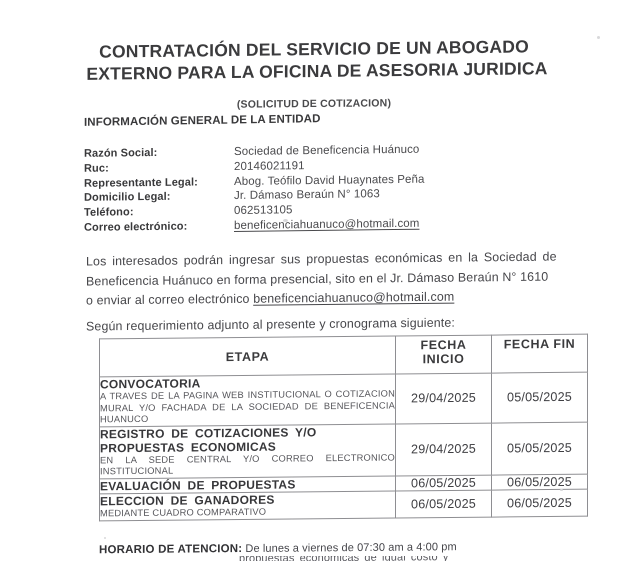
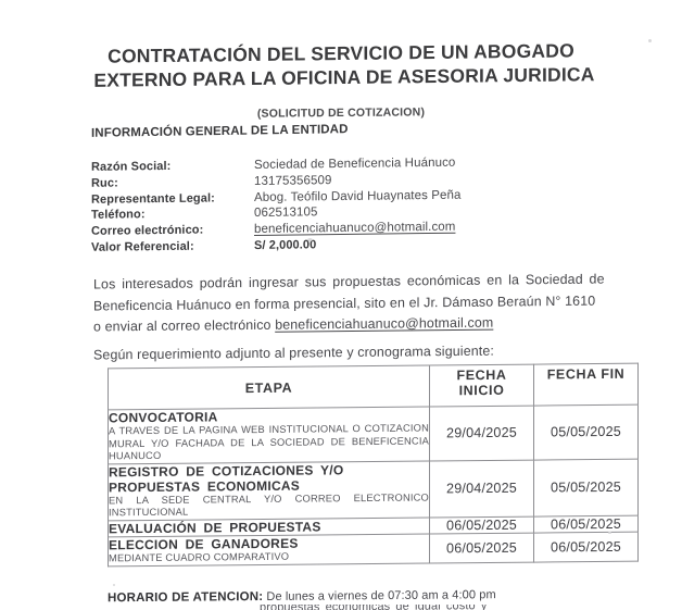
  CONTRATACIÓN DEL SERVICIO DE UN ABOGADO
  EXTERNO PARA LA OFICINA DE ASESORIA JURIDICA
  (SOLICITUD DE COTIZACION)
  INFORMACIÓN GENERAL DE LA ENTIDAD
  Razón Social:
  Sociedad de Beneficencia Huánuco
  Ruc:
- 20146021191
+ 13175356509
  Representante Legal:
  Abog. Teófilo David Huaynates Peña
- Domicilio Legal:
- Jr. Dámaso Beraún N° 1063
  Teléfono:
  062513105
  Correo electrónico:
  beneficenciahuanuco@hotmail.com
+ Valor Referencial:
+ S/ 2,000.00
  Los interesados podrán ingresar sus propuestas económicas en la Sociedad de
  Beneficencia Huánuco en forma presencial, sito en el Jr. Dámaso Beraún N° 1610
  o enviar al correo electrónico beneficenciahuanuco@hotmail.com
  Según requerimiento adjunto al presente y cronograma siguiente:
  ETAPA	FECHA INICIO	FECHA FIN
  CONVOCATORIA A TRAVES DE LA PAGINA WEB INSTITUCIONAL O COTIZACION MURAL Y/O FACHADA DE LA SOCIEDAD DE BENEFICENCIA HUANUCO	29/04/2025	05/05/2025
  REGISTRO DE COTIZACIONES Y/O PROPUESTAS ECONOMICAS EN LA SEDE CENTRAL Y/O CORREO ELECTRONICO INSTITUCIONAL	29/04/2025	05/05/2025
  EVALUACIÓN DE PROPUESTAS	06/05/2025	06/05/2025
  ELECCION DE GANADORES MEDIANTE CUADRO COMPARATIVO	06/05/2025	06/05/2025
  HORARIO DE ATENCION: De lunes a viernes de 07:30 am a 4:00 pm
  propuestas económicas de igual costo y
